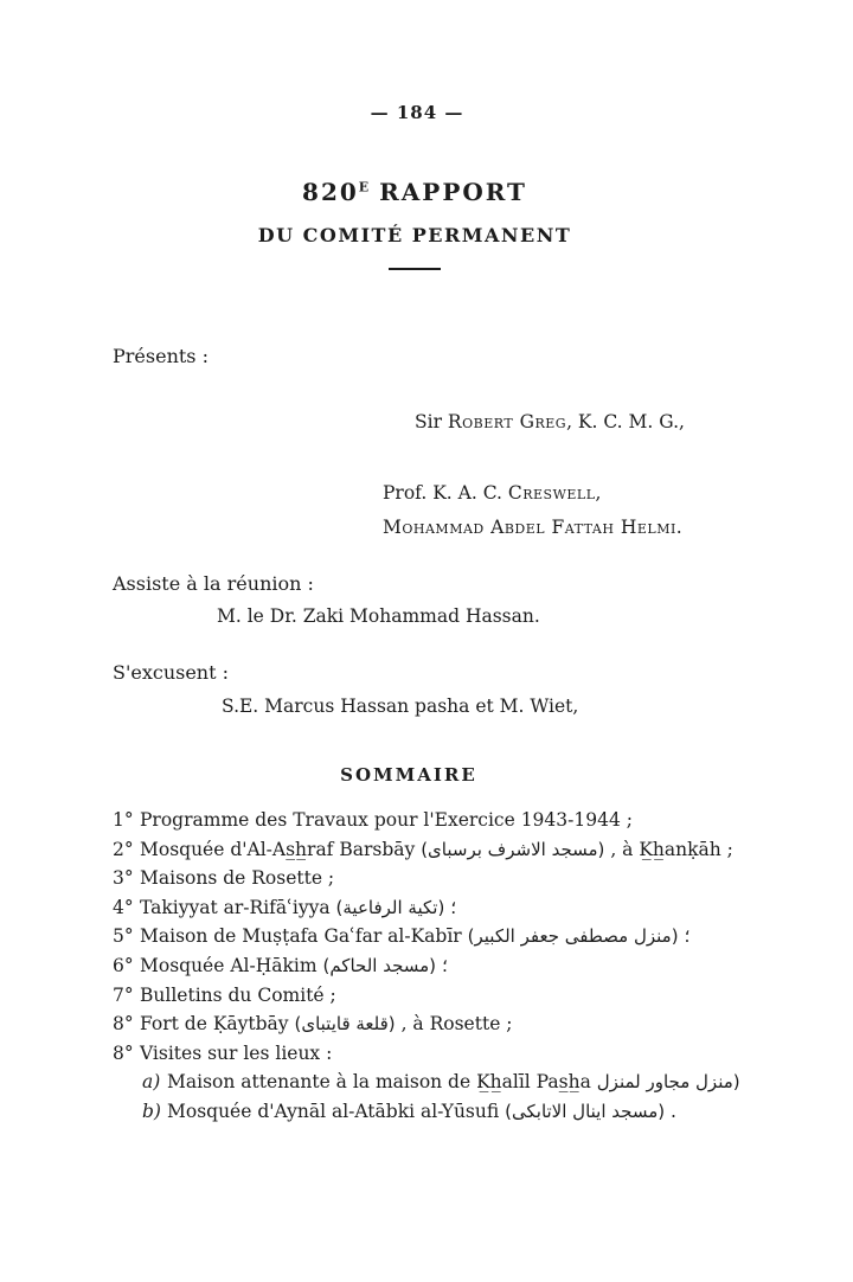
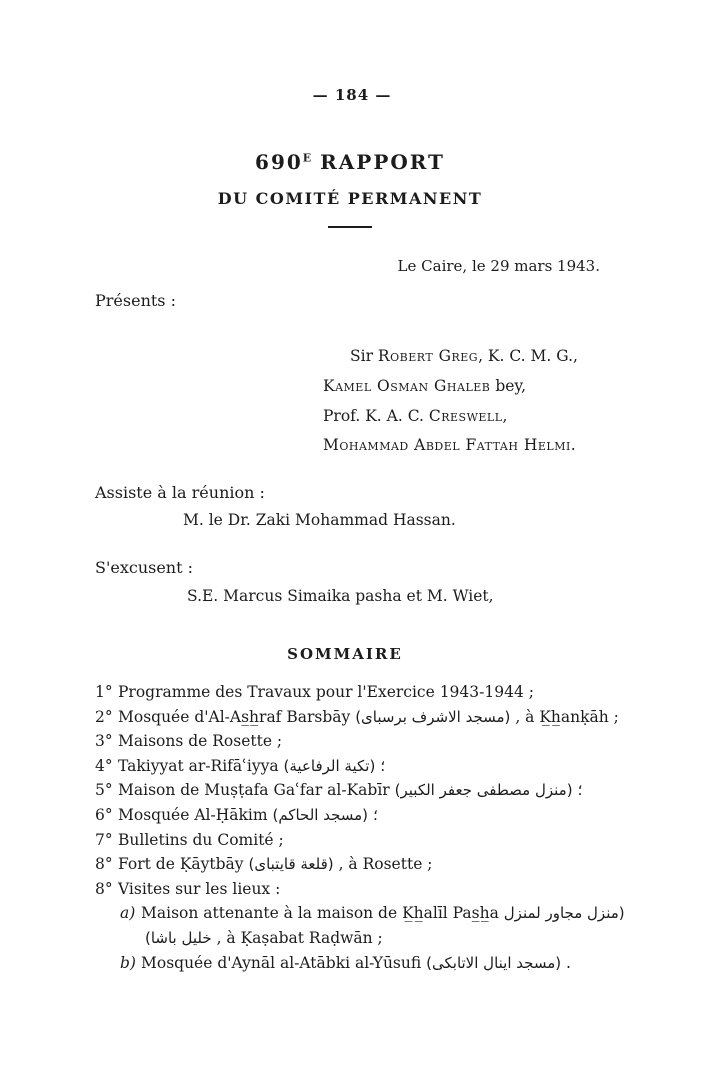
  — 184 —
- 820E RAPPORT
+ 690E RAPPORT
  DU COMITÉ PERMANENT
+ Le Caire, le 29 mars 1943.
  Présents :
  Sir Robert Greg, K. C. M. G.,
+ Kamel Osman Ghaleb bey,
  Prof. K. A. C. Creswell,
  Mohammad Abdel Fattah Helmi.
  Assiste à la réunion :
  M. le Dr. Zaki Mohammad Hassan.
  S'excusent :
- S.E. Marcus Hassan pasha et M. Wiet,
+ S.E. Marcus Simaika pasha et M. Wiet,
  SOMMAIRE
  1° Programme des Travaux pour l'Exercice 1943-1944 ;
  2° Mosquée d'Al-As̲h̲raf Barsbāy (مسجد الاشرف برسباى) , à K̲h̲anḳāh ;
  3° Maisons de Rosette ;
  4° Takiyyat ar-Rifāʿiyya (تكية الرفاعية) ؛
  5° Maison de Muṣṭafa Gaʿfar al-Kabīr (منزل مصطفى جعفر الكبير) ؛
  6° Mosquée Al-Ḥākim (مسجد الحاكم) ؛
  7° Bulletins du Comité ;
  8° Fort de Ḳāytbāy (قلعة قايتباى) , à Rosette ;
  8° Visites sur les lieux :
  a) Maison attenante à la maison de K̲h̲alīl Pas̲h̲a (منزل مجاور لمنزل
+ خليل باشا) , à Ḳaṣabat Raḍwān ;
  b) Mosquée d'Aynāl al-Atābki al-Yūsufi (مسجد اينال الاتابكى) .
